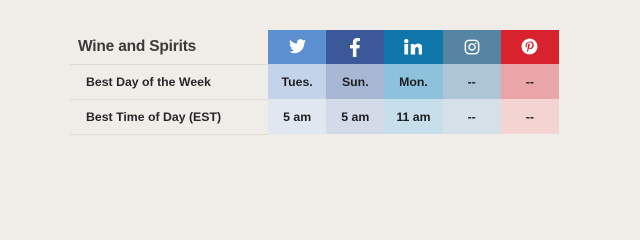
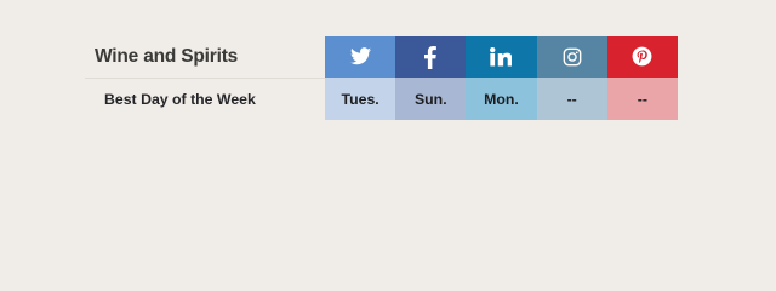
  Wine and Spirits
  Best Day of the Week	Tues.	Sun.	Mon.	--	--
- Best Time of Day (EST)	5 am	5 am	11 am	--	--
